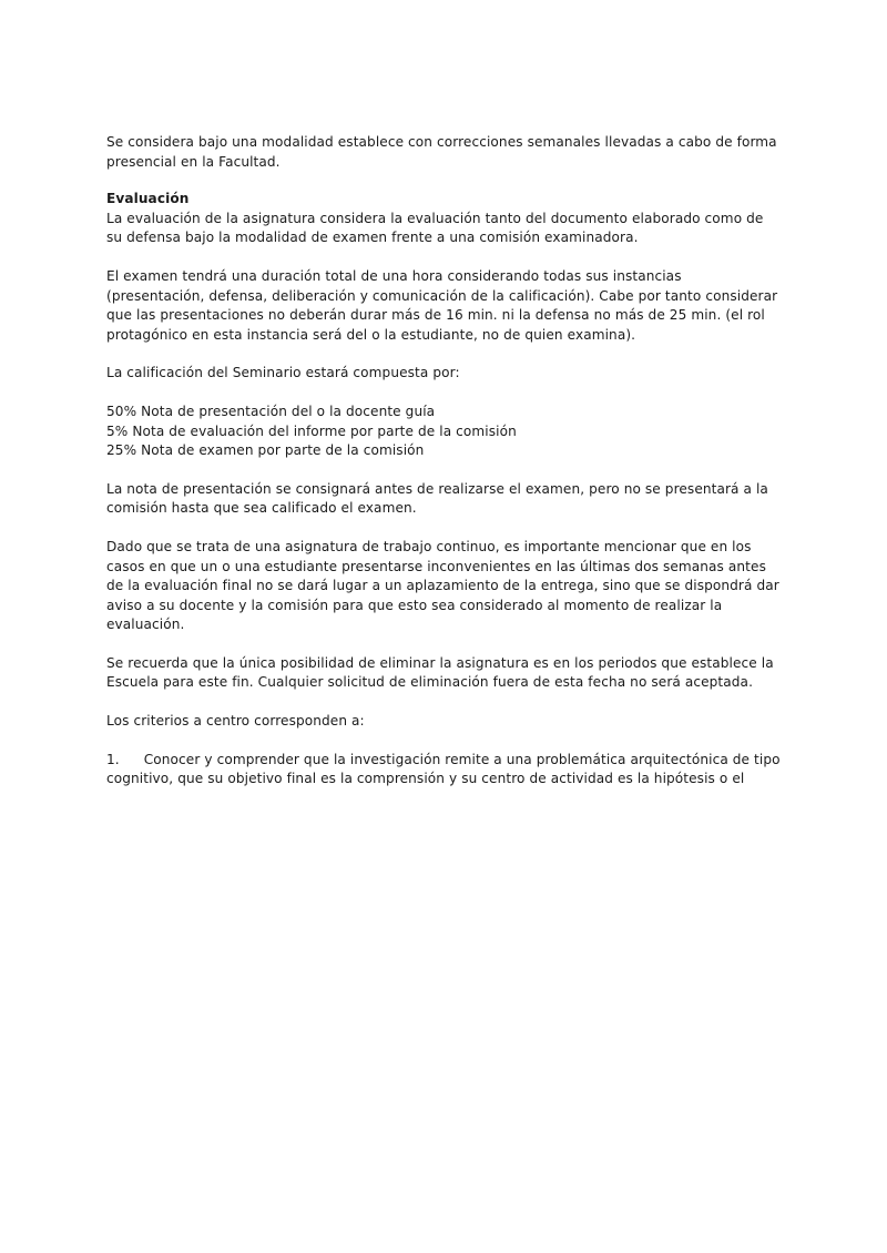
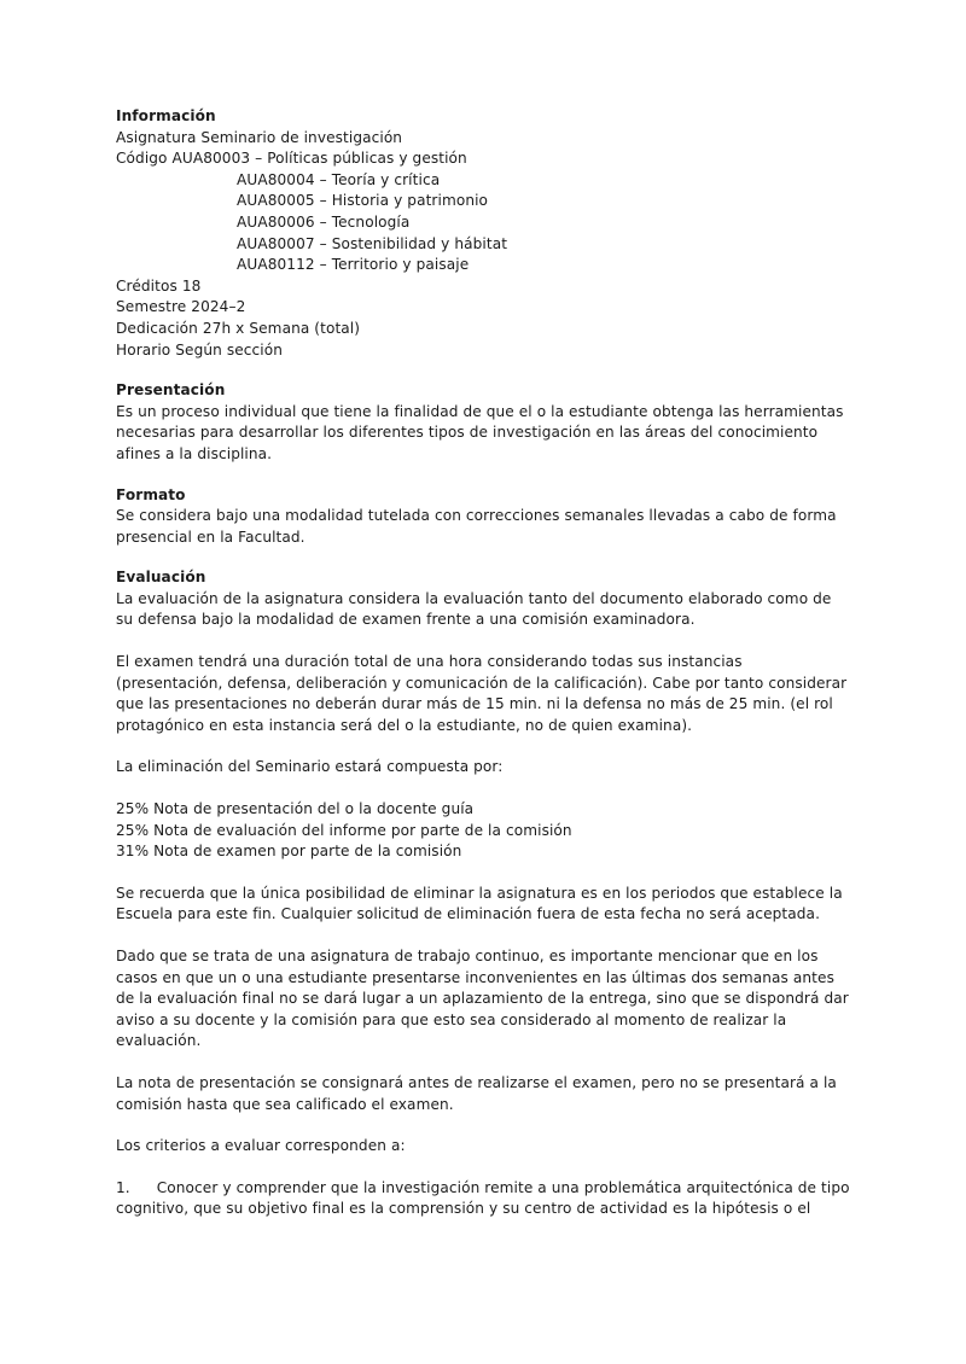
+ Información
+ Asignatura Seminario de investigación
+ Código AUA80003 – Políticas públicas y gestión
+ AUA80004 – Teoría y crítica
+ AUA80005 – Historia y patrimonio
+ AUA80006 – Tecnología
+ AUA80007 – Sostenibilidad y hábitat
+ AUA80112 – Territorio y paisaje
+ Créditos 18
+ Semestre 2024–2
+ Dedicación 27h x Semana (total)
+ Horario Según sección
+ Presentación
+ Es un proceso individual que tiene la finalidad de que el o la estudiante obtenga las herramientas necesarias para desarrollar los diferentes tipos de investigación en las áreas del conocimiento afines a la disciplina.
+ Formato
- Se considera bajo una modalidad establece con correcciones semanales llevadas a cabo de forma presencial en la Facultad.
+ Se considera bajo una modalidad tutelada con correcciones semanales llevadas a cabo de forma presencial en la Facultad.
  Evaluación
  La evaluación de la asignatura considera la evaluación tanto del documento elaborado como de su defensa bajo la modalidad de examen frente a una comisión examinadora.
- El examen tendrá una duración total de una hora considerando todas sus instancias (presentación, defensa, deliberación y comunicación de la calificación). Cabe por tanto considerar que las presentaciones no deberán durar más de 16 min. ni la defensa no más de 25 min. (el rol protagónico en esta instancia será del o la estudiante, no de quien examina).
+ El examen tendrá una duración total de una hora considerando todas sus instancias (presentación, defensa, deliberación y comunicación de la calificación). Cabe por tanto considerar que las presentaciones no deberán durar más de 15 min. ni la defensa no más de 25 min. (el rol protagónico en esta instancia será del o la estudiante, no de quien examina).
- La calificación del Seminario estará compuesta por:
+ La eliminación del Seminario estará compuesta por:
- 50% Nota de presentación del o la docente guía
+ 25% Nota de presentación del o la docente guía
- 5% Nota de evaluación del informe por parte de la comisión
+ 25% Nota de evaluación del informe por parte de la comisión
- 25% Nota de examen por parte de la comisión
+ 31% Nota de examen por parte de la comisión
- La nota de presentación se consignará antes de realizarse el examen, pero no se presentará a la comisión hasta que sea calificado el examen.
+ Se recuerda que la única posibilidad de eliminar la asignatura es en los periodos que establece la Escuela para este fin. Cualquier solicitud de eliminación fuera de esta fecha no será aceptada.
  Dado que se trata de una asignatura de trabajo continuo, es importante mencionar que en los casos en que un o una estudiante presentarse inconvenientes en las últimas dos semanas antes de la evaluación final no se dará lugar a un aplazamiento de la entrega, sino que se dispondrá dar aviso a su docente y la comisión para que esto sea considerado al momento de realizar la evaluación.
- Se recuerda que la única posibilidad de eliminar la asignatura es en los periodos que establece la Escuela para este fin. Cualquier solicitud de eliminación fuera de esta fecha no será aceptada.
+ La nota de presentación se consignará antes de realizarse el examen, pero no se presentará a la comisión hasta que sea calificado el examen.
- Los criterios a centro corresponden a:
+ Los criterios a evaluar corresponden a:
  1. Conocer y comprender que la investigación remite a una problemática arquitectónica de tipo cognitivo, que su objetivo final es la comprensión y su centro de actividad es la hipótesis o el
